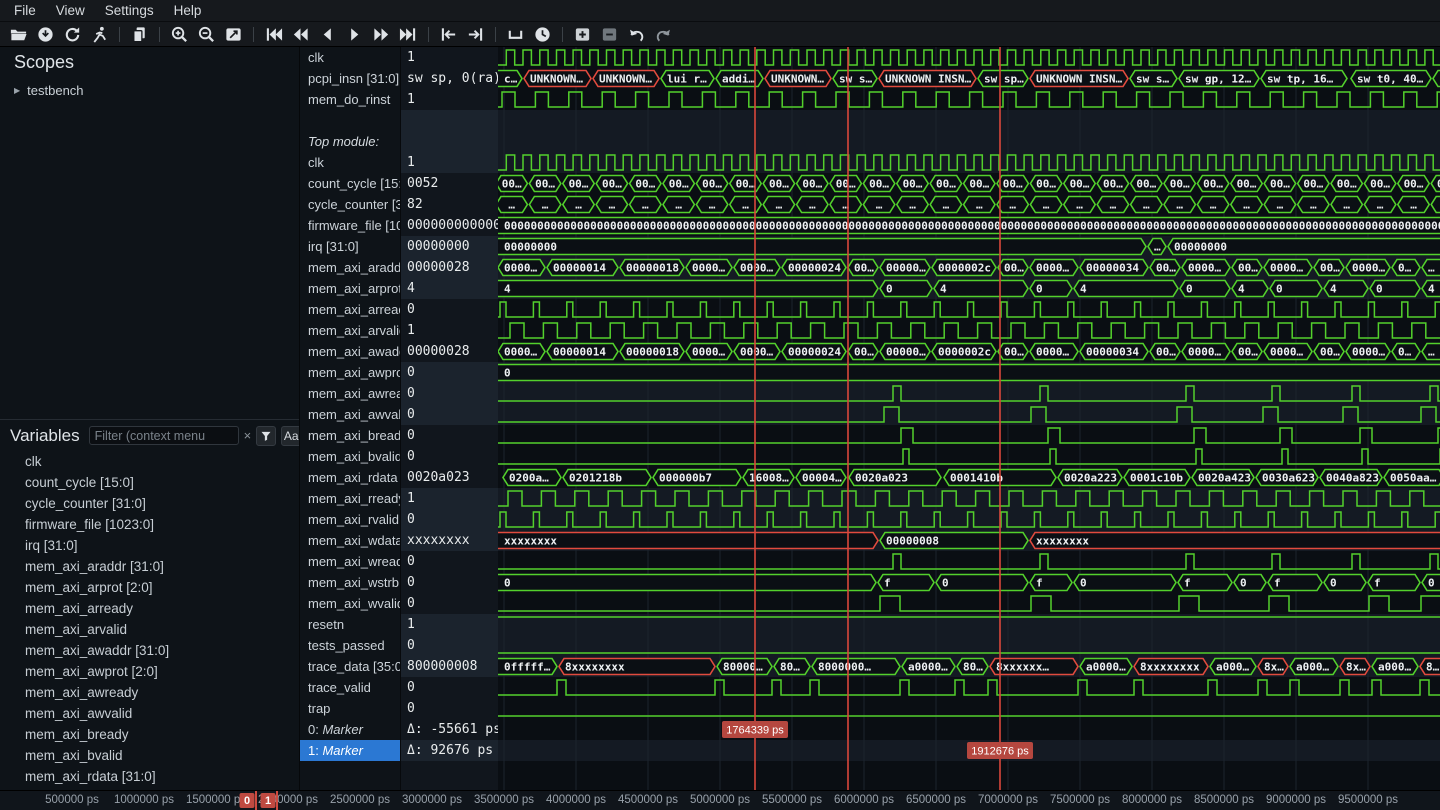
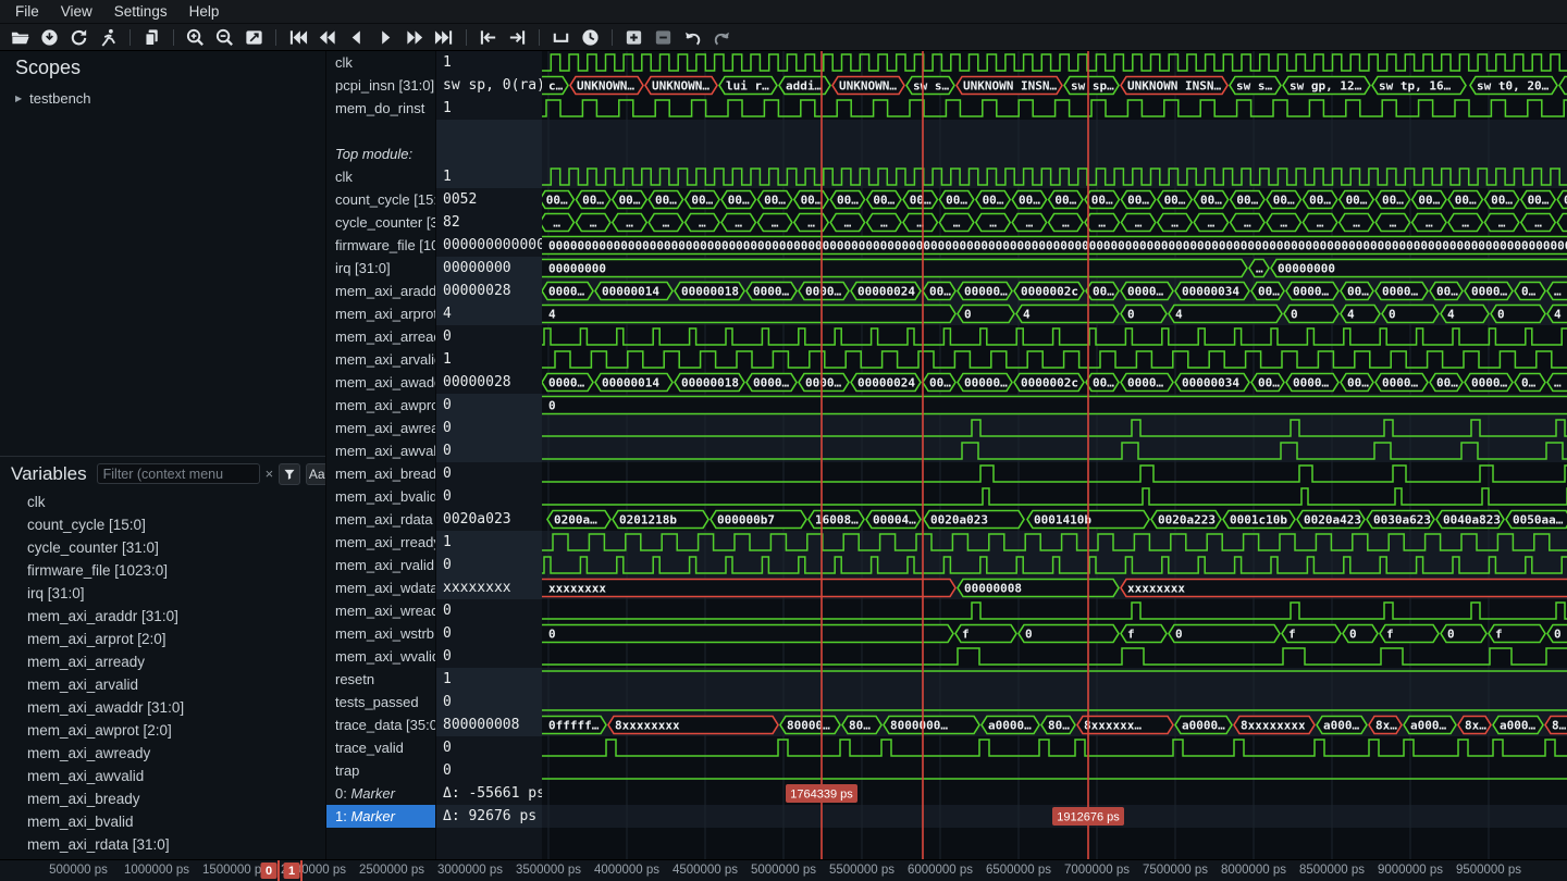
  File
  View
  Settings
  Help
  Scopes
  ▶
  testbench
  Variables
  Filter (context menu
  ×
  Aa
  clk
  count_cycle [15:0]
  cycle_counter [31:0]
  firmware_file [1023:0]
  irq [31:0]
  mem_axi_araddr [31:0]
  mem_axi_arprot [2:0]
  mem_axi_arready
  mem_axi_arvalid
  mem_axi_awaddr [31:0]
  mem_axi_awprot [2:0]
  mem_axi_awready
  mem_axi_awvalid
  mem_axi_bready
  mem_axi_bvalid
  mem_axi_rdata [31:0]
  clk
  pcpi_insn [31:0]
  mem_do_rinst
  Top module:
  clk
  count_cycle [15
  cycle_counter [
  firmware_file [1
  irq [31:0]
  mem_axi_arrea
  mem_axi_arvali
  mem_axi_awre
  mem_axi_awva
  mem_axi_bread
  mem_axi_bvalid
  mem_axi_rread
  mem_axi_rvalid
  mem_axi_wrea
  mem_axi_wstrb
  mem_axi_wvali
  resetn
  tests_passed
  trace_data [35:0
  trace_valid
  trap
  0: Marker
  1: Marker
  1
  sw sp, 0(ra)
  1
  1
  0052
  82
  00000000
  00000028
  4
  0
  1
  00000028
  0
  0
  0
  0
  0
  0020a023
  1
  0
  xxxxxxxx
  0
  0
  0
  1
  0
  800000008
  0
  0
  Δ: -55661 ps
  Δ: 92676 ps
  c…
  UNKNOWN…
  UNKNOWN…
  lui r…
  addi…
  UNKNOWN…
  sw s…
  UNKNOWN INSN…
  sw sp…
  UNKNOWN INSN…
  sw s…
  sw gp, 12…
  sw tp, 16…
- sw t0, 40…
+ sw t0, 20…
  00…
  00…
  00…
  00…
  00…
  00…
  00…
  00…
  00…
  00…
  00…
  00…
  00…
  00…
  00…
  00…
  00…
  00…
  00…
  00…
  00…
  00…
  00…
  00…
  00…
  00…
  00…
  00…
  …
  …
  …
  …
  …
  …
  …
  …
  …
  …
  …
  …
  …
  …
  …
  …
  …
  …
  …
  …
  …
  …
  …
  …
  …
  …
  …
  …
  000000000000000000000000000000000000000000000000000000000000000000000000000000000000000000000000000000000000000000000000000000000000000000000
  00000000
  …
  00000000
  0000…
  00000014
  00000018
  0000…
  0000…
  00000024
  00…
  00000…
  0000002c
  00…
  0000…
  00000034
  00…
  0000…
  00…
  0000…
  00…
  0000…
  0…
  …
  4
  0
  4
  0
  4
  0
  4
  0
  4
  0
  4
  0000…
  00000014
  00000018
  0000…
  0000…
  00000024
  00…
  00000…
  0000002c
  00…
  0000…
  00000034
  00…
  0000…
  00…
  0000…
  00…
  0000…
  0…
  …
  0
  0200a…
  0201218b
  000000b7
  16008…
  00004…
  0020a023
  0001410
  0020a223
  0001c10b
  0020a423
  0030a623
  0040a823
  0050aa…
  xxxxxxxx
  00000008
  xxxxxxxx
  0
  f
  0
  f
  0
  f
  0
  f
  0
  f
  0
  0fffff…
  8xxxxxxxx
  80000…
  80…
  800000…
  a0000…
  80…
  xxxxxx…
  a0000…
  8xxxxxxxx
  a000…
  8x…
  a000…
  8x…
  a000…
  8…
  1764339 ps
  1912676 ps
  500000 ps
  1000000 ps
  1500000 p
  2500000 ps
  3000000 ps
  3500000 ps
  4000000 ps
  4500000 ps
  5000000 ps
  5500000 ps
  6000000 ps
  6500000 ps
  7000000 ps
  7500000 ps
  8000000 ps
  8500000 ps
  9000000 ps
  9500000 ps
  0
  1
